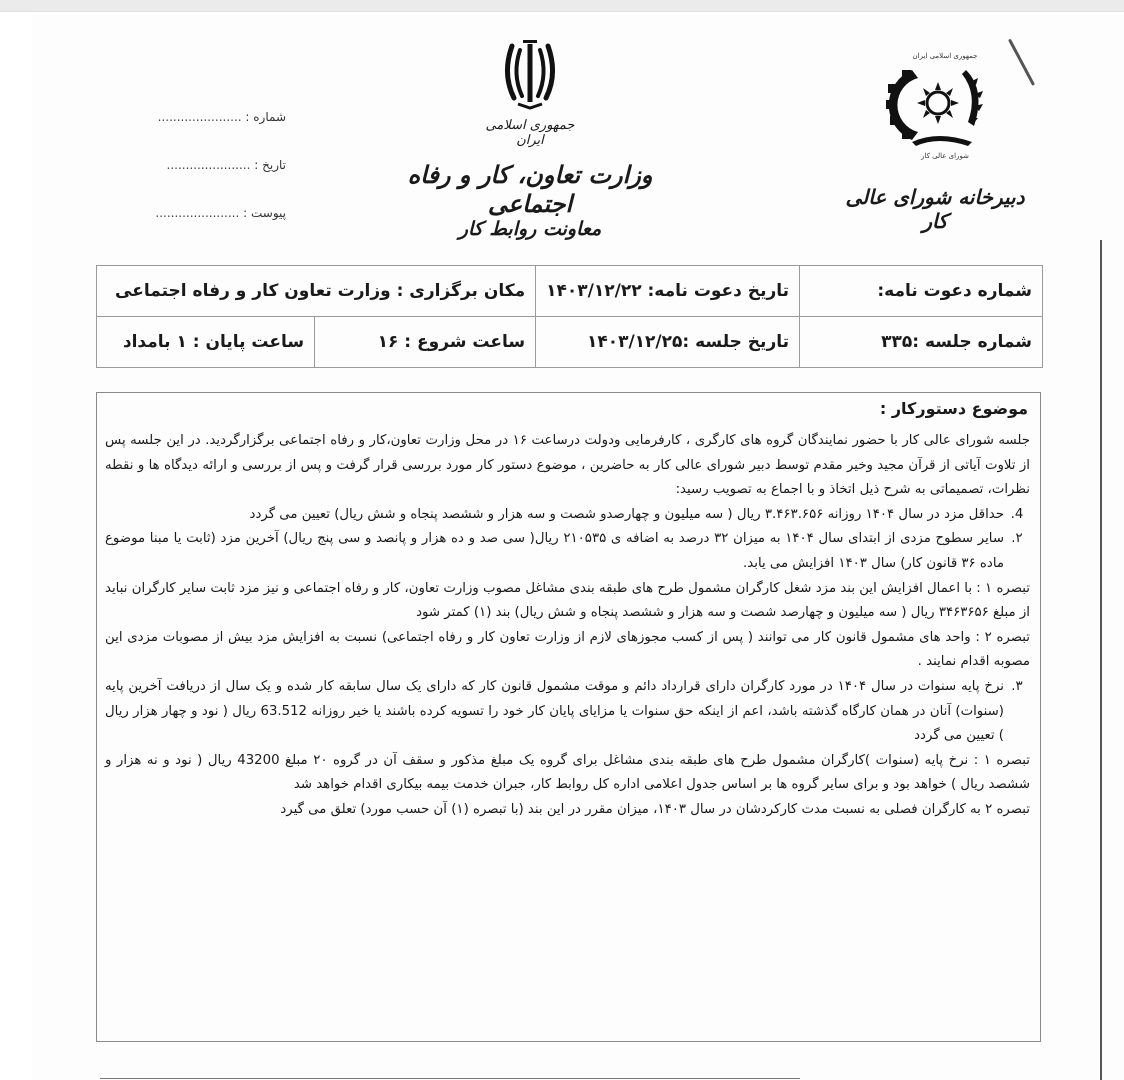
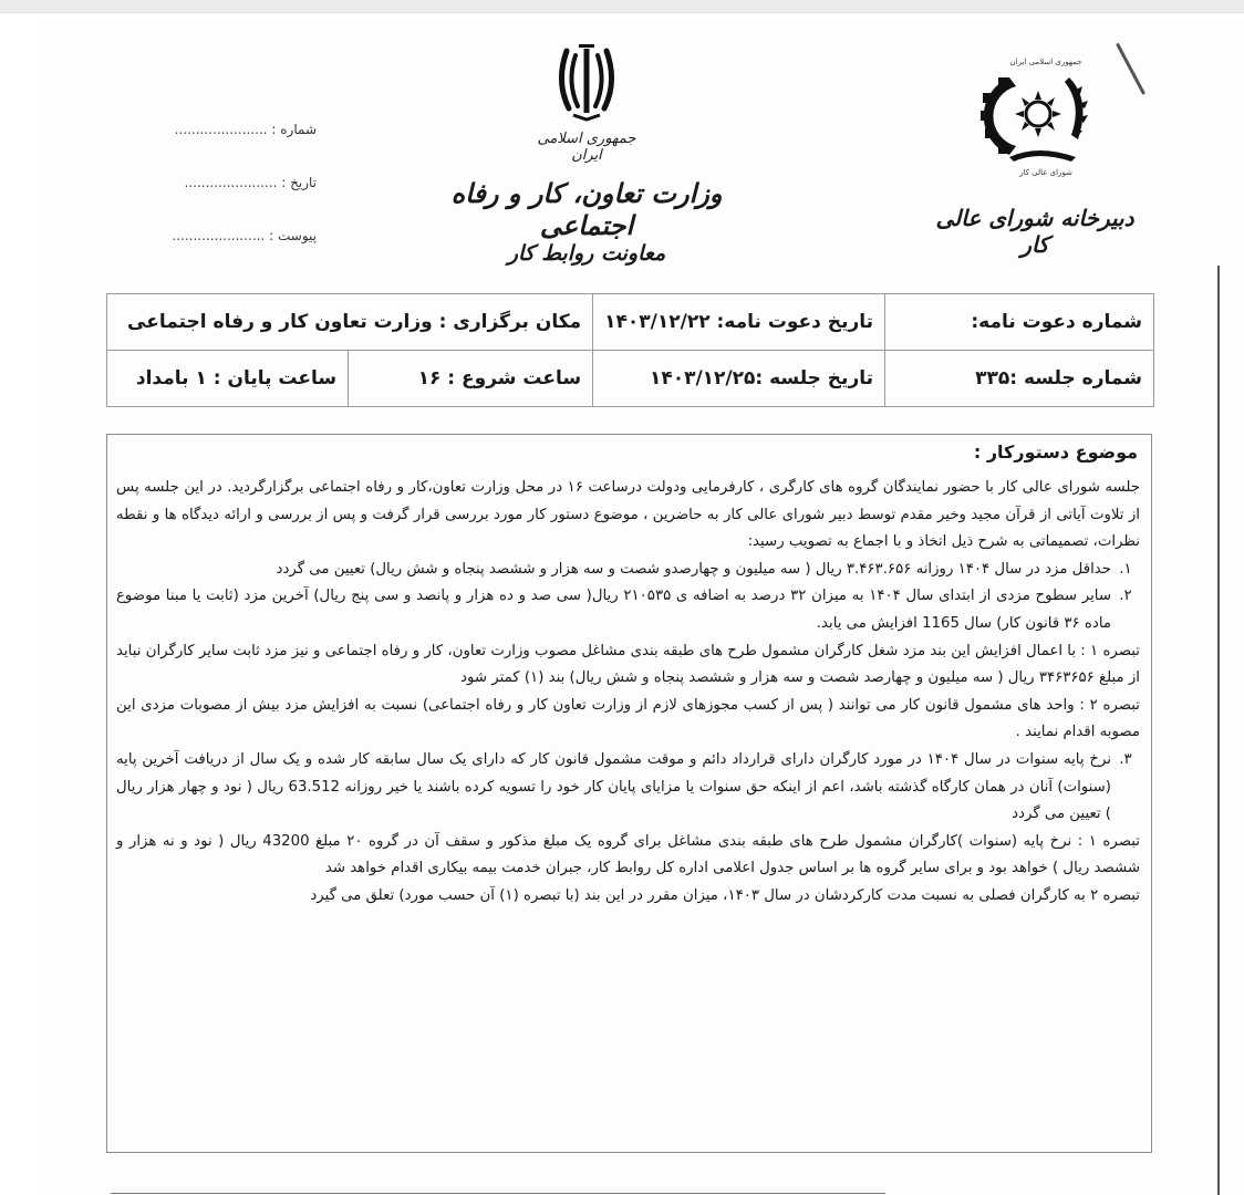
  جمهوری اسلامی ایران
  وزارت تعاون، کار و رفاه اجتماعی
  معاونت روابط کار
  جمهوری اسلامی ایران
  شورای عالی کار
  دبیرخانه شورای عالی کار
  شماره : ......................
  تاریخ : ......................
  پیوست : ......................
  شماره دعوت نامه:	تاریخ دعوت نامه: ۱۴۰۳/۱۲/۲۲	مکان برگزاری : وزارت تعاون کار و رفاه اجتماعی
  شماره جلسه :۳۳۵	تاریخ جلسه :۱۴۰۳/۱۲/۲۵	ساعت شروع : ۱۶	ساعت پایان : ۱ بامداد
  موضوع دستورکار :
  جلسه شورای عالی کار با حضور نمایندگان گروه های کارگری ، کارفرمایی ودولت درساعت ۱۶ در محل وزارت تعاون،کار و رفاه اجتماعی برگزارگردید. در این جلسه پس از تلاوت آیاتی از قرآن مجید وخیر مقدم توسط دبیر شورای عالی کار به حاضرین ، موضوع دستور کار مورد بررسی قرار گرفت و پس از بررسی و ارائه دیدگاه ها و نقطه نظرات، تصمیماتی به شرح ذیل اتخاذ و با اجماع به تصویب رسید:
- 4.
+ ۱.
  حداقل مزد در سال ۱۴۰۴ روزانه ۳.۴۶۳.۶۵۶ ریال ( سه میلیون و چهارصدو شصت و سه هزار و ششصد پنجاه و شش ریال) تعیین می گردد
  ۲.
- سایر سطوح مزدی از ابتدای سال ۱۴۰۴ به میزان ۳۲ درصد به اضافه ی ۲۱۰۵۳۵ ریال( سی صد و ده هزار و پانصد و سی پنج ریال) آخرین مزد (ثابت یا مبنا موضوع ماده ۳۶ قانون کار) سال ۱۴۰۳ افزایش می یابد.
+ سایر سطوح مزدی از ابتدای سال ۱۴۰۴ به میزان ۳۲ درصد به اضافه ی ۲۱۰۵۳۵ ریال( سی صد و ده هزار و پانصد و سی پنج ریال) آخرین مزد (ثابت یا مبنا موضوع ماده ۳۶ قانون کار) سال 1165 افزایش می یابد.
  تبصره ۱ : با اعمال افزایش این بند مزد شغل کارگران مشمول طرح های طبقه بندی مشاغل مصوب وزارت تعاون، کار و رفاه اجتماعی و نیز مزد ثابت سایر کارگران نباید از مبلغ ۳۴۶۳۶۵۶ ریال ( سه میلیون و چهارصد شصت و سه هزار و ششصد پنجاه و شش ریال) بند (۱) کمتر شود
  تبصره ۲ : واحد های مشمول قانون کار می توانند ( پس از کسب مجوزهای لازم از وزارت تعاون کار و رفاه اجتماعی) نسبت به افزایش مزد بیش از مصوبات مزدی این مصوبه اقدام نمایند .
  ۳.
  نرخ پایه سنوات در سال ۱۴۰۴ در مورد کارگران دارای قرارداد دائم و موقت مشمول قانون کار که دارای یک سال سابقه کار شده و یک سال از دریافت آخرین پایه (سنوات) آنان در همان کارگاه گذشته باشد، اعم از اینکه حق سنوات یا مزایای پایان کار خود را تسویه کرده باشند یا خیر روزانه 63.512 ریال ( نود و چهار هزار ریال ) تعیین می گردد
  تبصره ۱ : نرخ پایه (سنوات )کارگران مشمول طرح های طبقه بندی مشاغل برای گروه یک مبلغ مذکور و سقف آن در گروه ۲۰ مبلغ 43200 ریال ( نود و نه هزار و ششصد ریال ) خواهد بود و برای سایر گروه ها بر اساس جدول اعلامی اداره کل روابط کار، جبران خدمت بیمه بیکاری اقدام خواهد شد
  تبصره ۲ به کارگران فصلی به نسبت مدت کارکردشان در سال ۱۴۰۳، میزان مقرر در این بند (با تبصره (۱) آن حسب مورد) تعلق می گیرد
